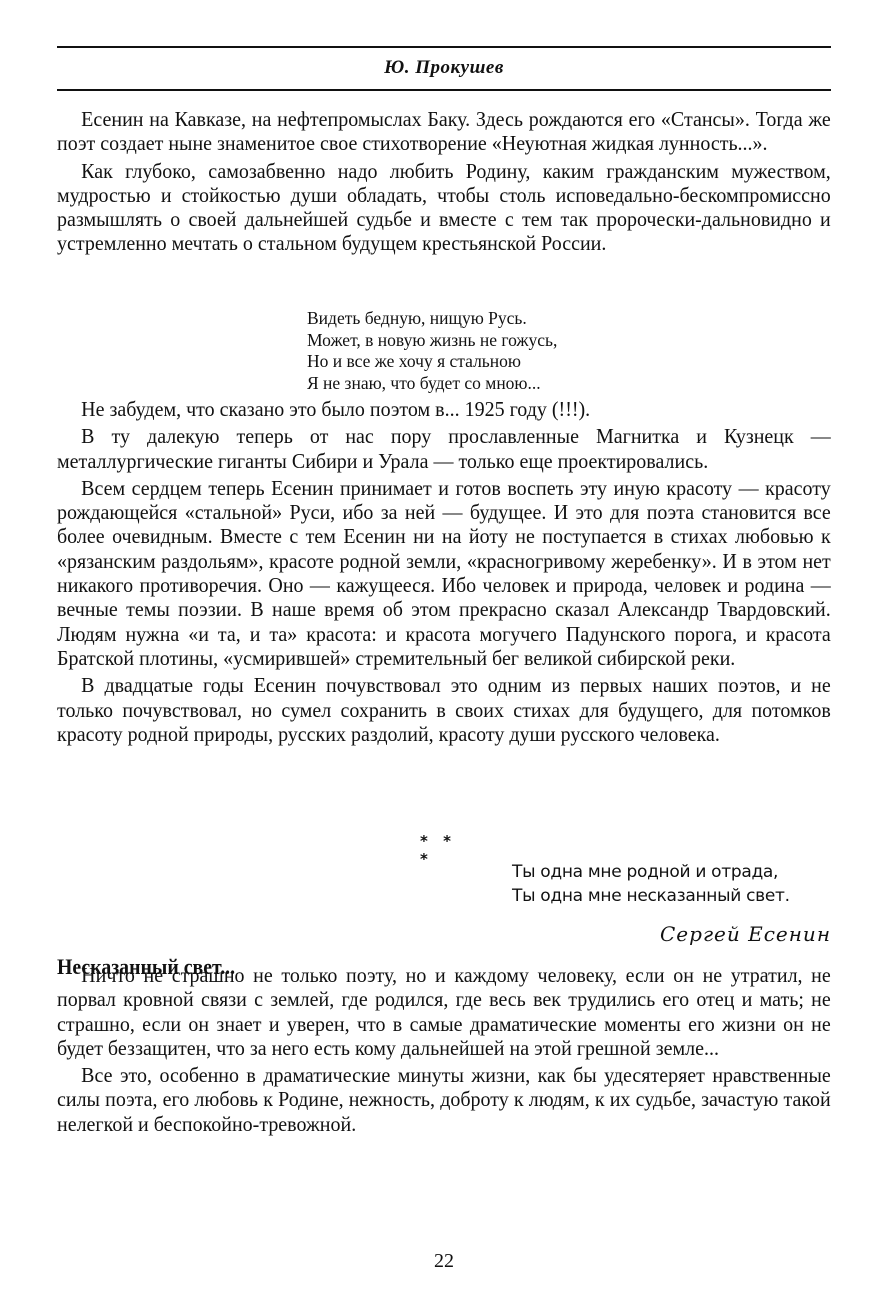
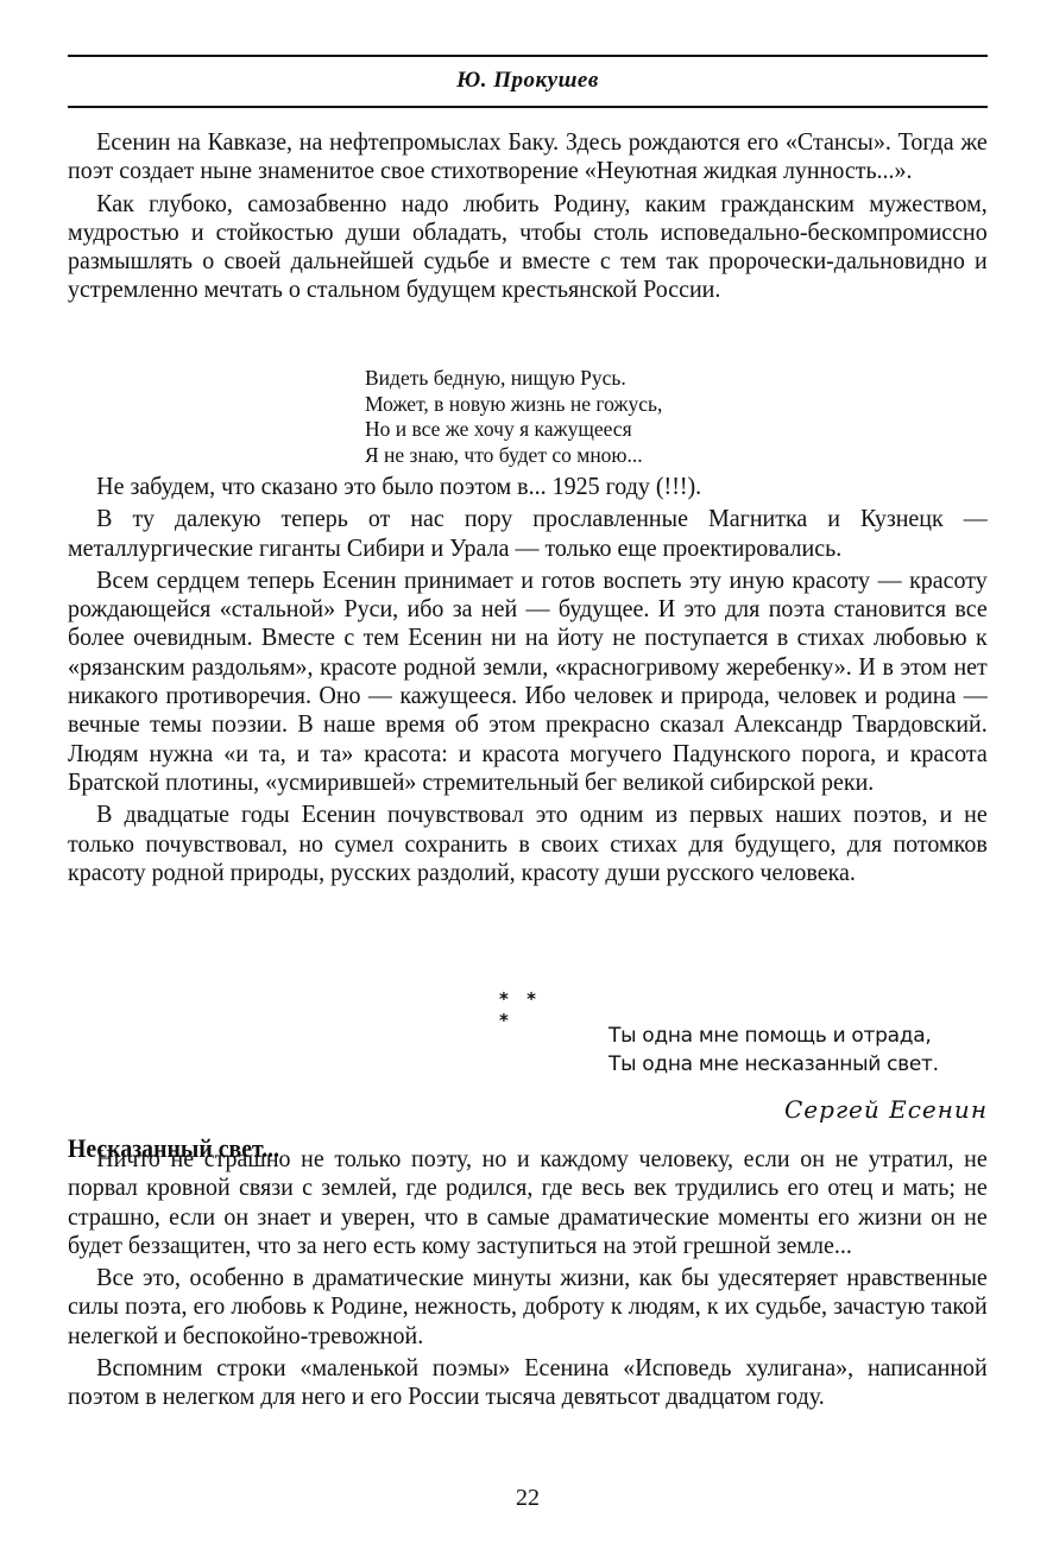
  Ю. Прокушев
  Есенин на Кавказе, на нефтепромыслах Баку. Здесь рождаются его «Стансы». Тогда же поэт создает ныне знаменитое свое стихотворение «Неуютная жидкая лунность...».
  Как глубоко, самозабвенно надо любить Родину, каким гражданским мужеством, мудростью и стойкостью души обладать, чтобы столь исповедально-бескомпромиссно размышлять о своей дальнейшей судьбе и вместе с тем так пророчески-дальновидно и устремленно мечтать о стальном будущем крестьянской России.
  Видеть бедную, нищую Русь.
  Может, в новую жизнь не гожусь,
- Но и все же хочу я стальною
+ Но и все же хочу я кажущееся
  Я не знаю, что будет со мною...
  Не забудем, что сказано это было поэтом в... 1925 году (!!!).
  В ту далекую теперь от нас пору прославленные Магнитка и Кузнецк — металлургические гиганты Сибири и Урала — только еще проектировались.
  Всем сердцем теперь Есенин принимает и готов воспеть эту иную красоту — красоту рождающейся «стальной» Руси, ибо за ней — будущее. И это для поэта становится все более очевидным. Вместе с тем Есенин ни на йоту не поступается в стихах любовью к «рязанским раздольям», красоте родной земли, «красногривому жеребенку». И в этом нет никакого противоречия. Оно — кажущееся. Ибо человек и природа, человек и родина — вечные темы поэзии. В наше время об этом прекрасно сказал Александр Твардовский. Людям нужна «и та, и та» красота: и красота могучего Падунского порога, и красота Братской плотины, «усмирившей» стремительный бег великой сибирской реки.
  В двадцатые годы Есенин почувствовал это одним из первых наших поэтов, и не только почувствовал, но сумел сохранить в своих стихах для будущего, для потомков красоту родной природы, русских раздолий, красоту души русского человека.
  * * *
- Ты одна мне родной и отрада,
+ Ты одна мне помощь и отрада,
  Ты одна мне несказанный свет.
  Сергей Есенин
  Несказанный свет...
- Ничто не страшно не только поэту, но и каждому человеку, если он не утратил, не порвал кровной связи с землей, где родился, где весь век трудились его отец и мать; не страшно, если он знает и уверен, что в самые драматические моменты его жизни он не будет беззащитен, что за него есть кому дальнейшей на этой грешной земле...
+ Ничто не страшно не только поэту, но и каждому человеку, если он не утратил, не порвал кровной связи с землей, где родился, где весь век трудились его отец и мать; не страшно, если он знает и уверен, что в самые драматические моменты его жизни он не будет беззащитен, что за него есть кому заступиться на этой грешной земле...
  Все это, особенно в драматические минуты жизни, как бы удесятеряет нравственные силы поэта, его любовь к Родине, нежность, доброту к людям, к их судьбе, зачастую такой нелегкой и беспокойно-тревожной.
+ Вспомним строки «маленькой поэмы» Есенина «Исповедь хулигана», написанной поэтом в нелегком для него и его России тысяча девятьсот двадцатом году.
  22
